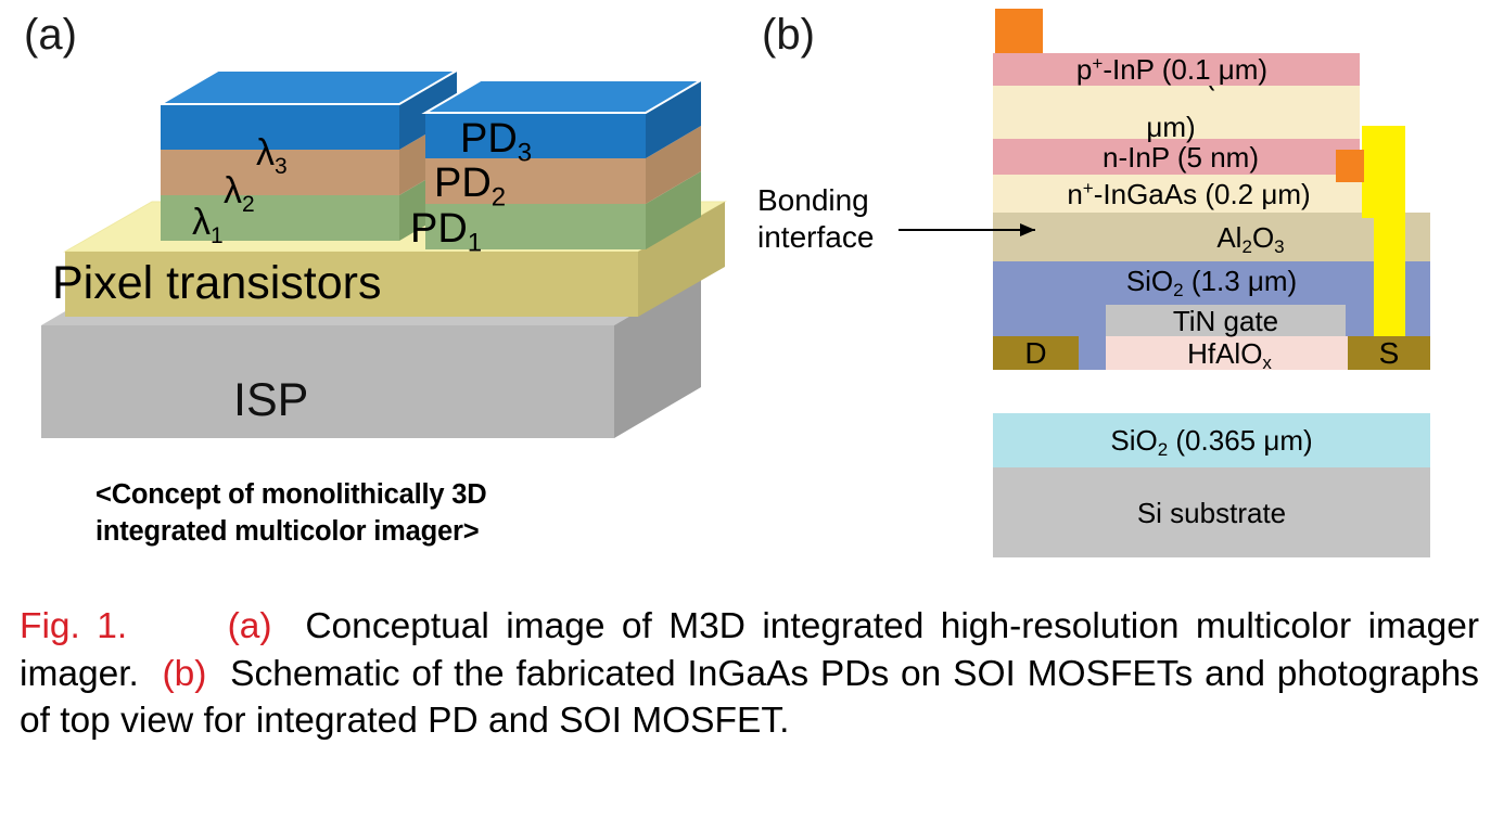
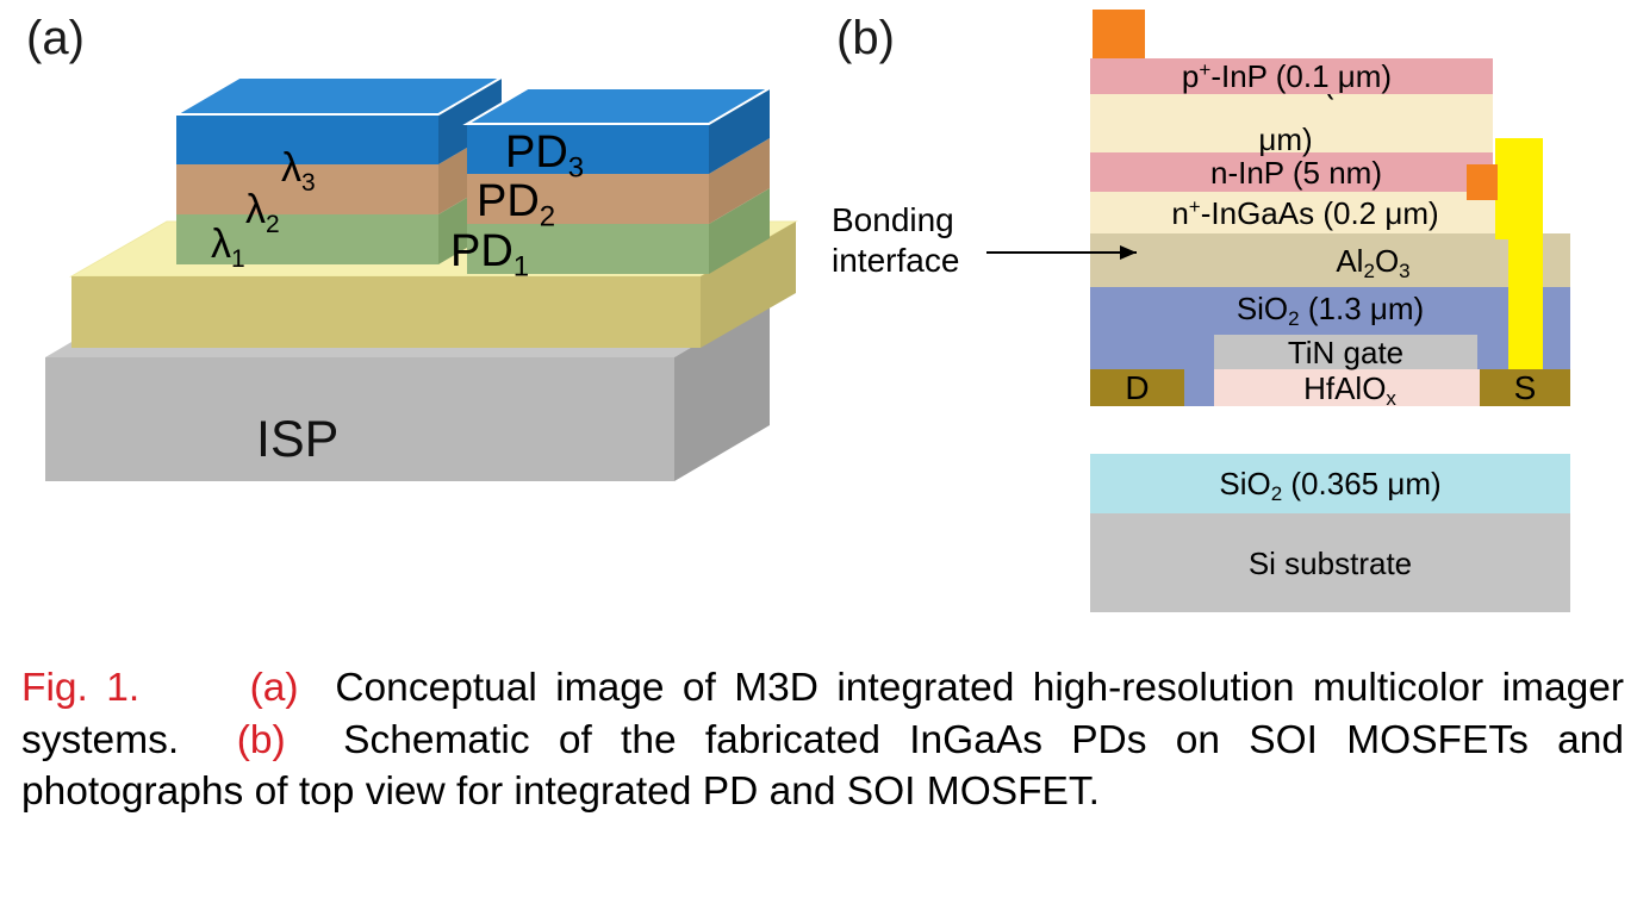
  (a)
  λ1
  λ2
  λ3
  PD1
  PD2
  PD3
- Pixel transistors
  ISP
- <Concept of monolithically 3D
- integrated multicolor imager>
  (b)
  Si substrate
  SiO2 (0.365 μm)
  SiO2 (1.3 μm)
  HfAlOx
  TiN gate
  D
  S
  Al2O3
  n+-InGaAs (0.2 μm)
  n-InP (5 nm)
  μm)
  p+-InP (0.1 μm)
  Bonding
  interface
- Fig. 1. (a) Conceptual image of M3D integrated high-resolution multicolor imager imager. (b) Schematic of the fabricated InGaAs PDs on SOI MOSFETs and photographs of top view for integrated PD and SOI MOSFET.
+ Fig. 1. (a) Conceptual image of M3D integrated high-resolution multicolor imager systems. (b) Schematic of the fabricated InGaAs PDs on SOI MOSFETs and photographs of top view for integrated PD and SOI MOSFET.
